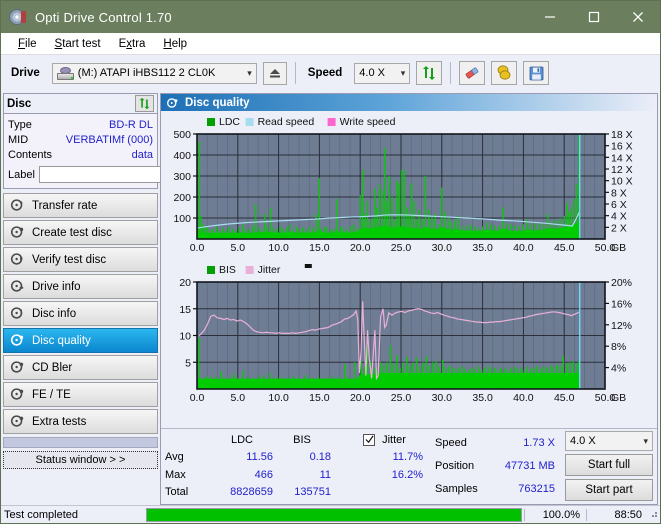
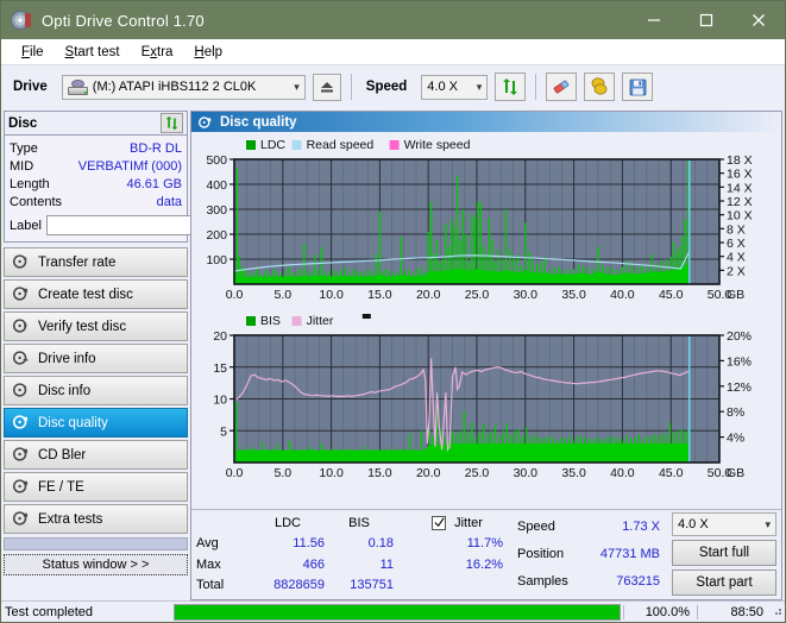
  Opti Drive Control 1.70
  File
  Start test
  Extra
  Help
  Drive
  (M:) ATAPI iHBS112 2 CL0K
  ▾
  Speed
  4.0 X
  ▾
  Disc
  Type
  BD-R DL
  MID
  VERBATIMf (000)
+ Length
+ 46.61 GB
  Contents
  data
  Label
  Transfer rate
  Create test disc
  Verify test disc
  Drive info
  Disc info
  Disc quality
  CD Bler
  FE / TE
  Extra tests
  Status window > >
  Disc quality
  100
  200
  300
  400
  500
  2 X
  4 X
  6 X
  8 X
  10 X
  12 X
  14 X
  16 X
  18 X
  0.0
  5.0
  10.0
  15.0
  20.0
  25.0
  30.0
  35.0
  40.0
  45.0
  50.0
  GB
  LDC
  Read speed
  Write speed
  5
  10
  15
  20
  4%
  8%
  12%
  16%
  20%
  0.0
  5.0
  10.0
  15.0
  20.0
  25.0
  30.0
  35.0
  40.0
  45.0
  50.0
  GB
  BIS
  Jitter
  	LDC	BIS		Jitter
  Avg	11.56	0.18		11.7%
  Max	466	11		16.2%
  Total	8828659	135751
  Speed	1.73 X
  Position	47731 MB
  Samples	763215
  4.0 X
  ▾
  Start full
  Start part
  Test completed
  100.0%
  88:50
